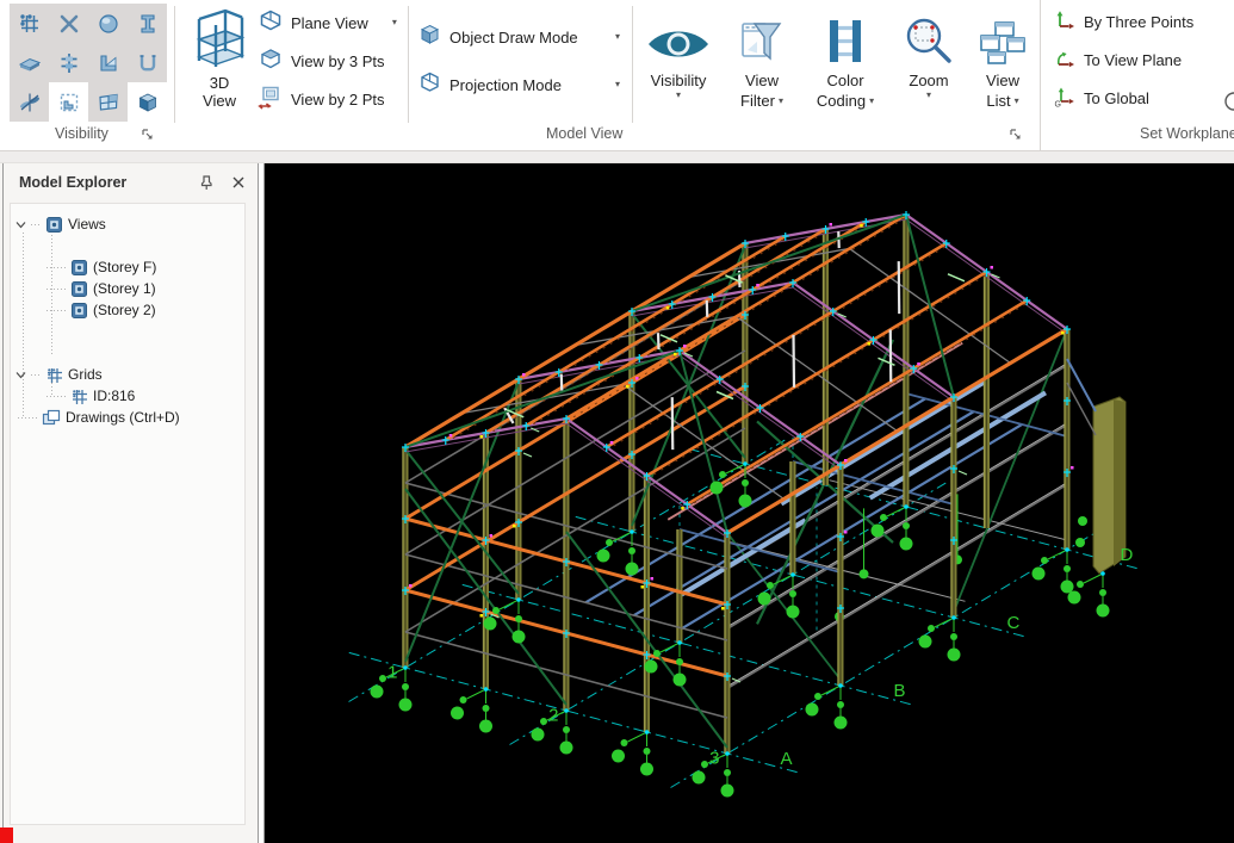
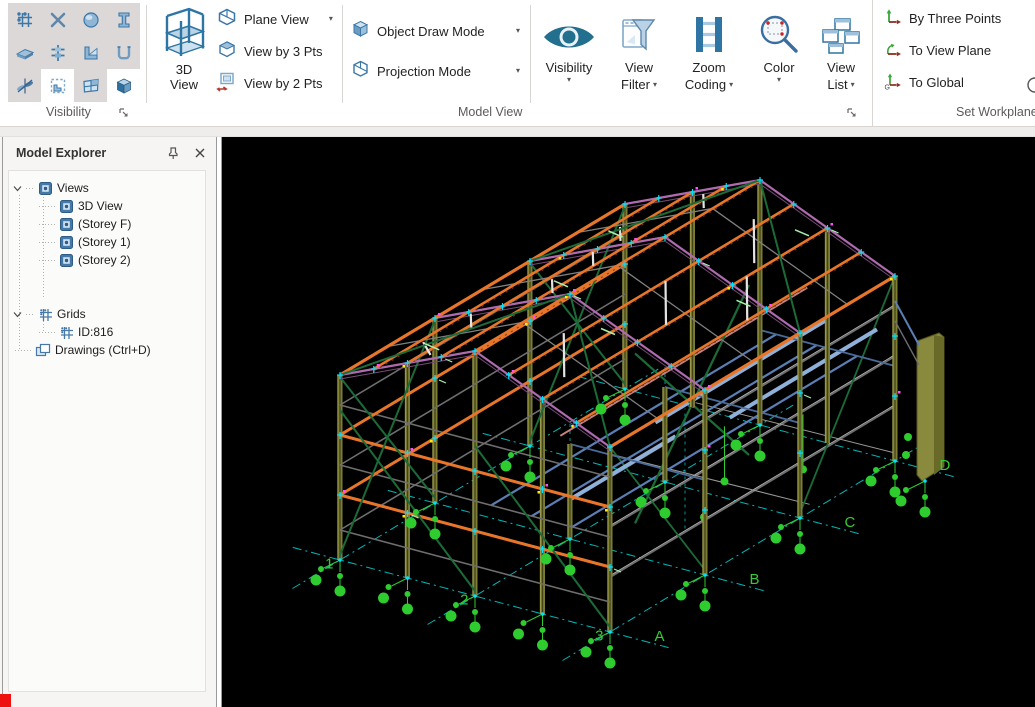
  Visibility
  3D
  View
  Plane View
  ▾
  View by 3 Pts
  View by 2 Pts
  Object Draw Mode
  ▾
  Projection Mode
  ▾
  Visibility
  ▾
  View
  Filter
  ▾
- Color
+ Zoom
  Coding
  ▾
- Zoom
+ Color
  ▾
  View
  List
  ▾
  Model View
  By Three Points
  To View Plane
  To Global
  Set Workplane
  Model Explorer
  Views
+ 3D View
  (Storey F)
  (Storey 1)
  (Storey 2)
  Grids
  ID:816
  Drawings (Ctrl+D)
  1
  2
  3
  A
  B
  C
  D
